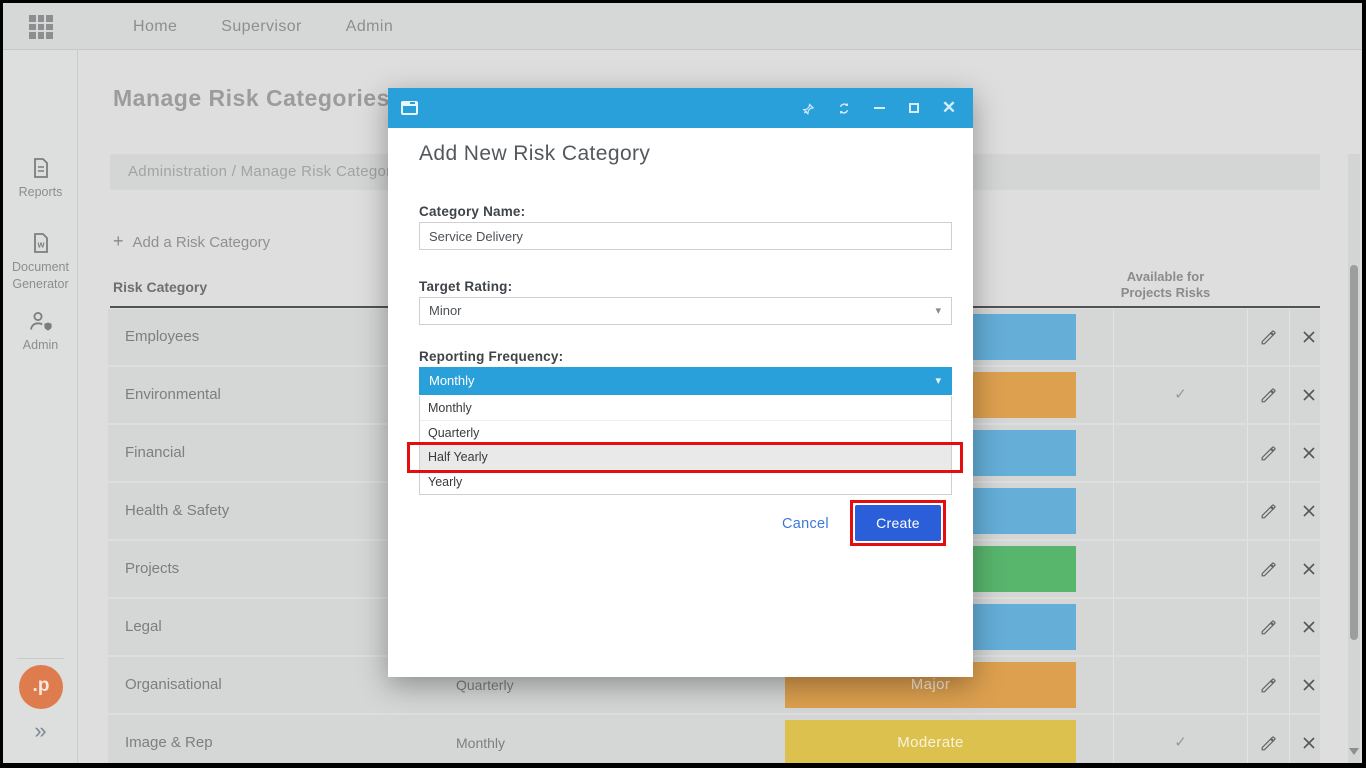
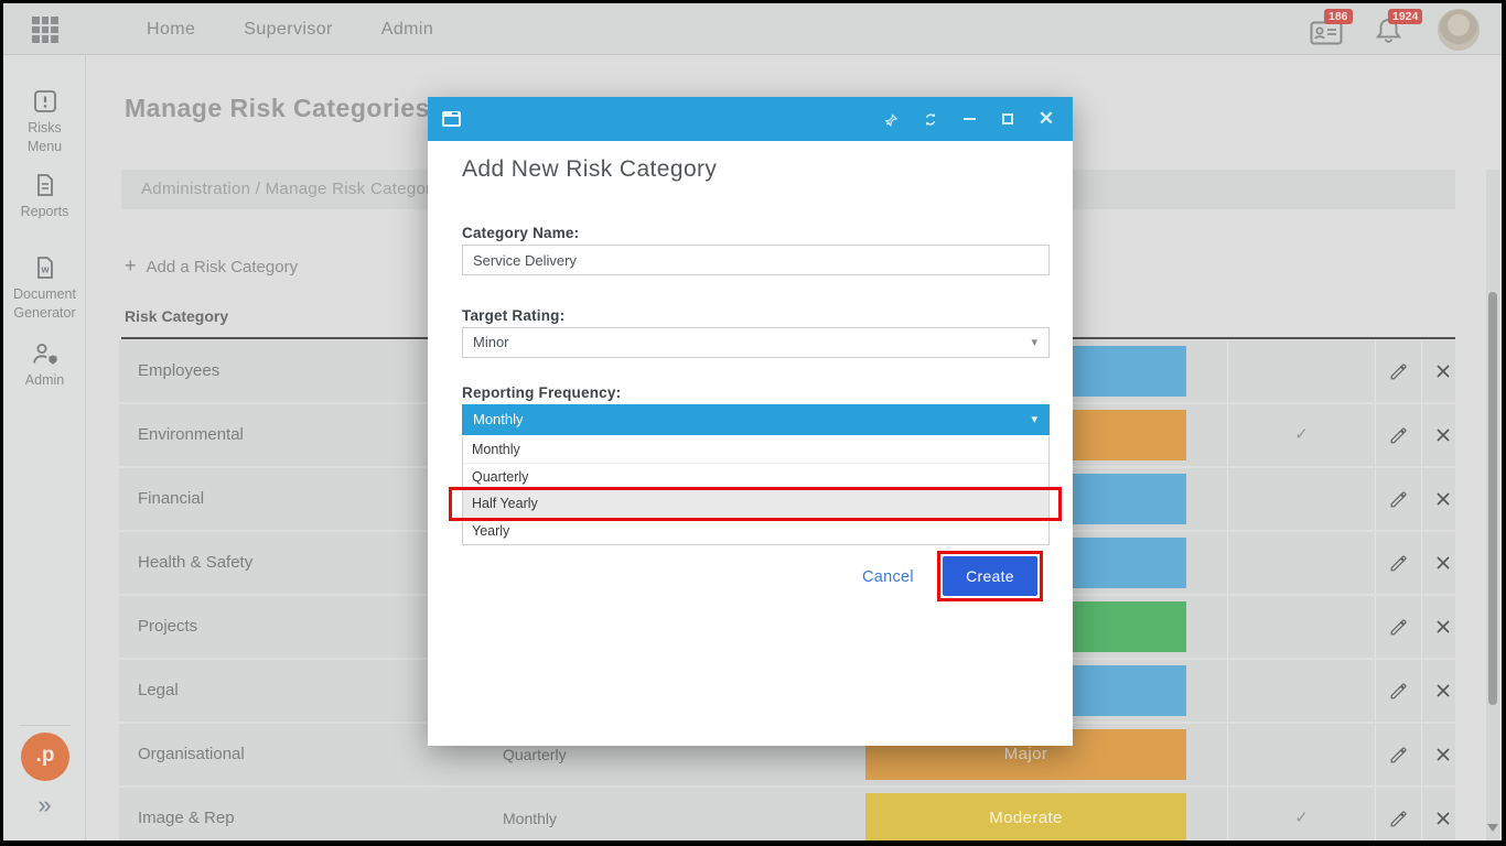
  Home
  Supervisor
  Admin
+ 186
+ 1924
+ Risks
+ Menu
  Reports
  w
  Document
  Generator
  Admin
  .p
  »
  Manage Risk Categories
  Administration / Manage Risk Catego
  + Add a Risk Category
  Risk Category
- Available for
- Projects Risks
  Employees
  Environmental
  ✓
  Financial
  Health & Safety
  Projects
  Legal
  Organisational
  Quarterly
  Major
  Image & Rep
  Monthly
  Moderate
  ✓
  ✕
  Add New Risk Category
  Category Name:
  Service Delivery
  Target Rating:
  Minor
  ▾
  Reporting Frequency:
  Monthly
  ▾
  Monthly
  Quarterly
  Half Yearly
  Yearly
  Cancel
  Create
